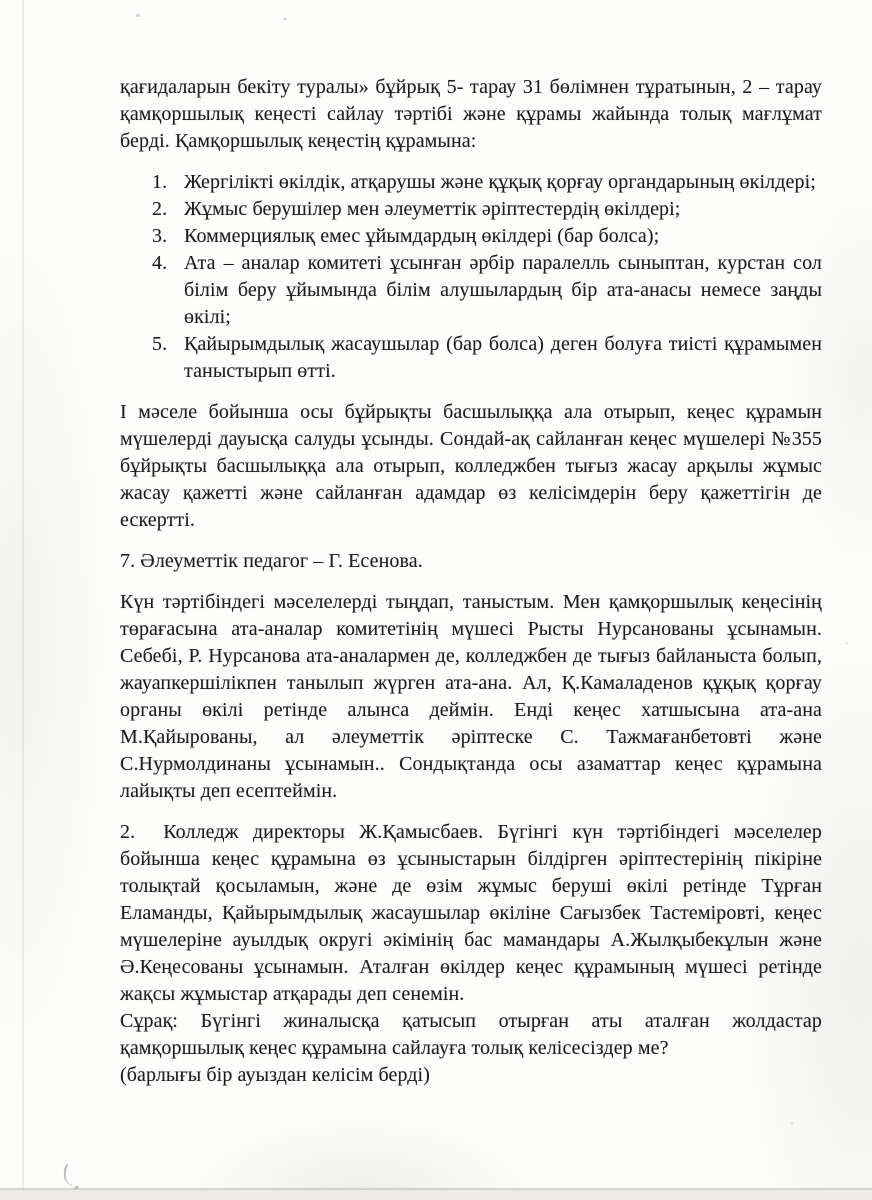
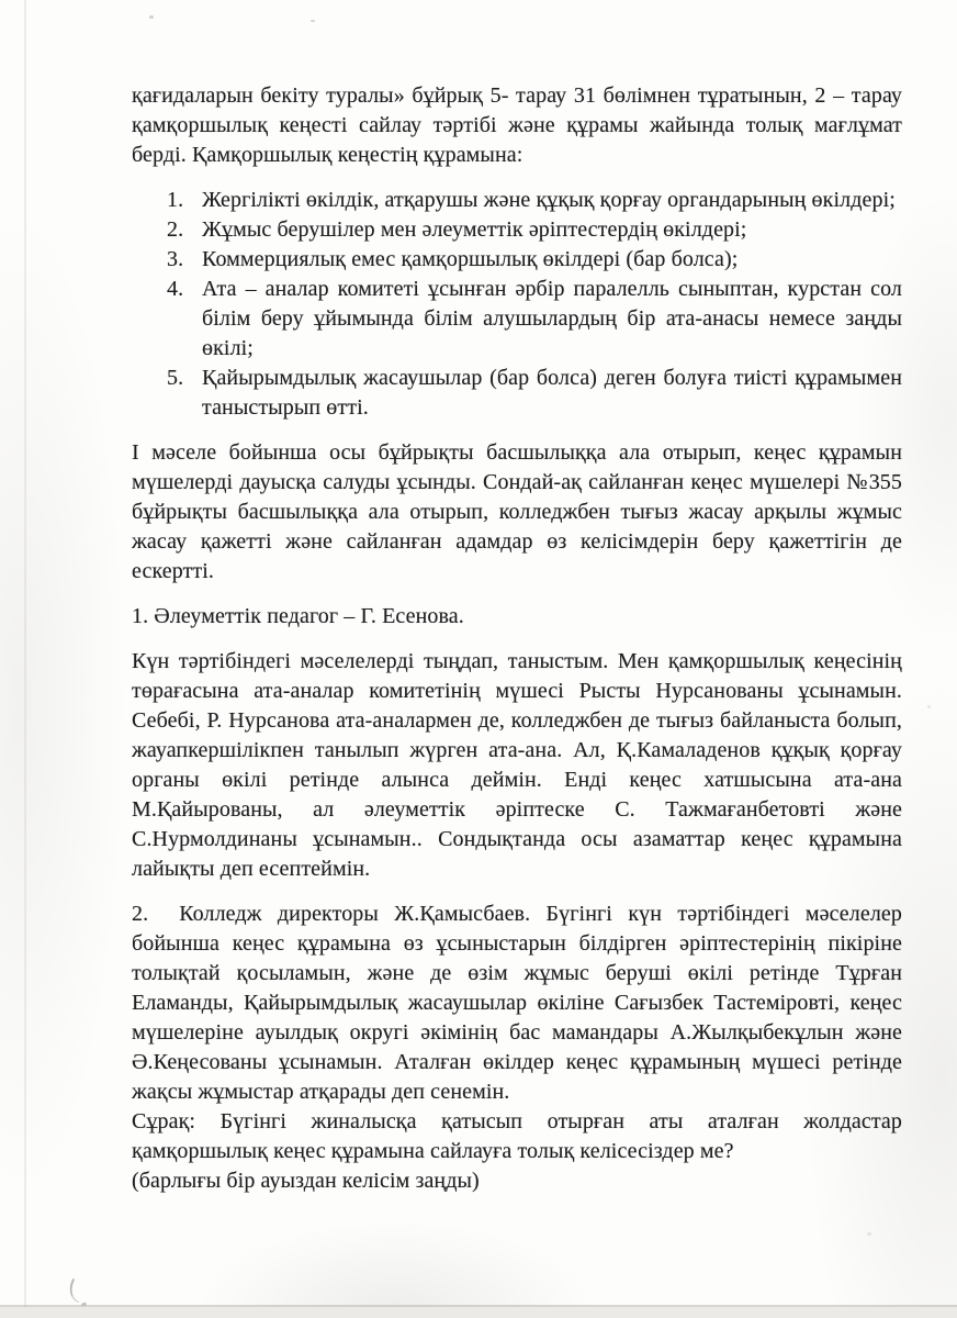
  қағидаларын бекіту туралы» бұйрық 5- тарау 31 бөлімнен тұратынын, 2 – тарау қамқоршылық кеңесті сайлау тәртібі және құрамы жайында толық мағлұмат берді. Қамқоршылық кеңестің құрамына:
  1.
  Жергілікті өкілдік, атқарушы және құқық қорғау органдарының өкілдері;
  2.
  Жұмыс берушілер мен әлеуметтік әріптестердің өкілдері;
  3.
- Коммерциялық емес ұйымдардың өкілдері (бар болса);
+ Коммерциялық емес қамқоршылық өкілдері (бар болса);
  4.
  Ата – аналар комитеті ұсынған әрбір паралелль сыныптан, курстан сол білім беру ұйымында білім алушылардың бір ата-анасы немесе заңды өкілі;
  5.
  Қайырымдылық жасаушылар (бар болса) деген болуға тиісті құрамымен таныстырып өтті.
  І мәселе бойынша осы бұйрықты басшылыққа ала отырып, кеңес құрамын мүшелерді дауысқа салуды ұсынды. Сондай-ақ сайланған кеңес мүшелері №355 бұйрықты басшылыққа ала отырып, колледжбен тығыз жасау арқылы жұмыс жасау қажетті және сайланған адамдар өз келісімдерін беру қажеттігін де ескертті.
- 7. Әлеуметтік педагог – Г. Есенова.
+ 1. Әлеуметтік педагог – Г. Есенова.
  Күн тәртібіндегі мәселелерді тыңдап, таныстым. Мен қамқоршылық кеңесінің төрағасына ата-аналар комитетінің мүшесі Рысты Нурсанованы ұсынамын. Себебі, Р. Нурсанова ата-аналармен де, колледжбен де тығыз байланыста болып, жауапкершілікпен танылып жүрген ата-ана. Ал, Қ.Камаладенов құқық қорғау органы өкілі ретінде алынса деймін. Енді кеңес хатшысына ата-ана М.Қайырованы, ал әлеуметтік әріптеске С. Тажмағанбетовті және С.Нурмолдинаны ұсынамын.. Сондықтанда осы азаматтар кеңес құрамына лайықты деп есептеймін.
  2. Колледж директоры Ж.Қамысбаев. Бүгінгі күн тәртібіндегі мәселелер бойынша кеңес құрамына өз ұсыныстарын білдірген әріптестерінің пікіріне толықтай қосыламын, және де өзім жұмыс беруші өкілі ретінде Тұрған Еламанды, Қайырымдылық жасаушылар өкіліне Сағызбек Тастеміровті, кеңес мүшелеріне ауылдық округі әкімінің бас мамандары А.Жылқыбекұлын және Ә.Кеңесованы ұсынамын. Аталған өкілдер кеңес құрамының мүшесі ретінде жақсы жұмыстар атқарады деп сенемін.
  Сұрақ: Бүгінгі жиналысқа қатысып отырған аты аталған жолдастар қамқоршылық кеңес құрамына сайлауға толық келісесіздер ме?
- (барлығы бір ауыздан келісім берді)
+ (барлығы бір ауыздан келісім заңды)
